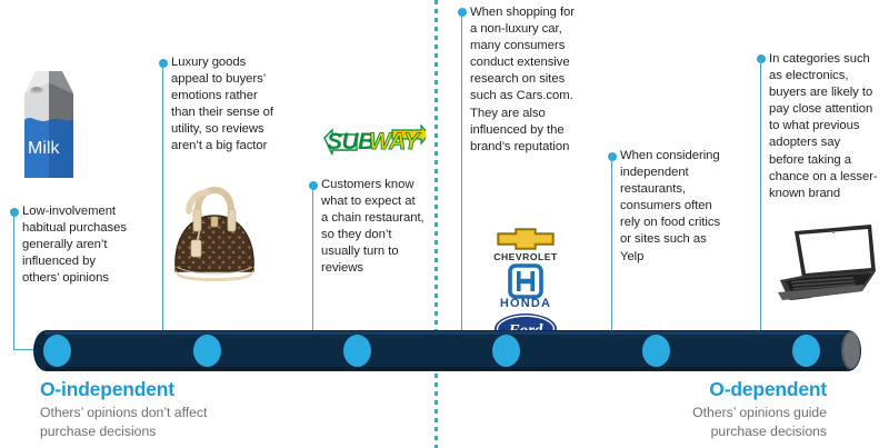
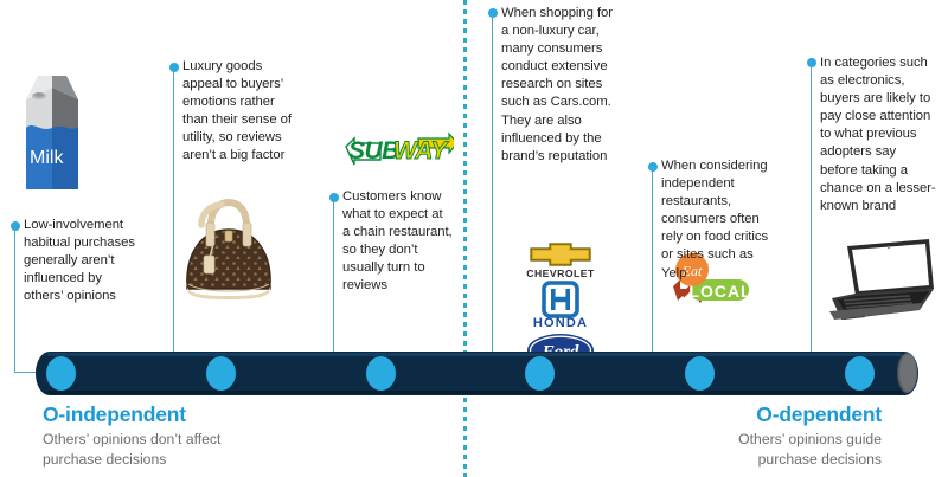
  Milk
  SUB
  WAY
  CHEVROLET
  HONDA
+ Eat
+ LOCAL
  Low-involvement
  habitual purchases
  generally aren’t
  influenced by
  others’ opinions
  Luxury goods
  appeal to buyers’
  emotions rather
  than their sense of
  utility, so reviews
  aren’t a big factor
  Customers know
  what to expect at
  a chain restaurant,
  so they don’t
  usually turn to
  reviews
  When shopping for
  a non-luxury car,
  many consumers
  conduct extensive
  research on sites
  such as Cars.com.
  They are also
  influenced by the
  brand’s reputation
  When considering
  independent
  restaurants,
  consumers often
  rely on food critics
  or sites such as
  Yelp
  In categories such
  as electronics,
  buyers are likely to
  pay close attention
  to what previous
  adopters say
  before taking a
  chance on a lesser-
  known brand
  O-independent
  Others’ opinions don’t affect
  purchase decisions
  O-dependent
  Others’ opinions guide
  purchase decisions
